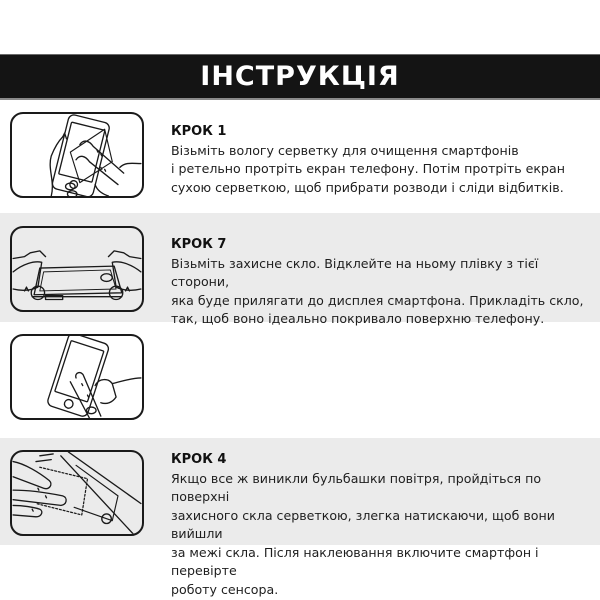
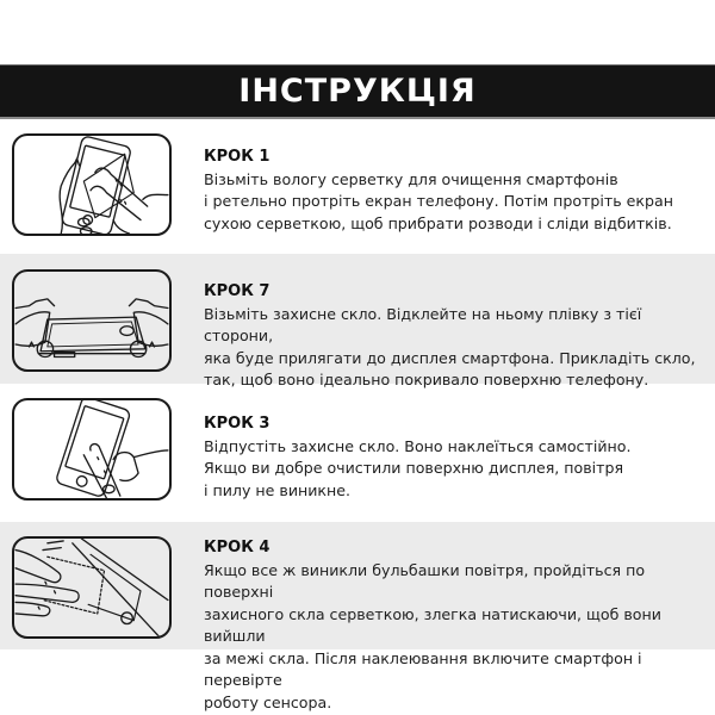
  ІНСТРУКЦІЯ
  КРОК 1
  Візьміть вологу серветку для очищення смартфонів
  і ретельно протріть екран телефону. Потім протріть екран
  сухою серветкою, щоб прибрати розводи і сліди відбитків.
  КРОК 7
  Візьміть захисне скло. Відклейте на ньому плівку з тієї сторони,
  яка буде прилягати до дисплея смартфона. Прикладіть скло,
  так, щоб воно ідеально покривало поверхню телефону.
+ КРОК 3
+ Відпустіть захисне скло. Воно наклеїться самостійно.
+ Якщо ви добре очистили поверхню дисплея, повітря
+ і пилу не виникне.
  КРОК 4
  Якщо все ж виникли бульбашки повітря, пройдіться по поверхні
  захисного скла серветкою, злегка натискаючи, щоб вони вийшли
  за межі скла. Після наклеювання включите смартфон і перевірте
  роботу сенсора.
